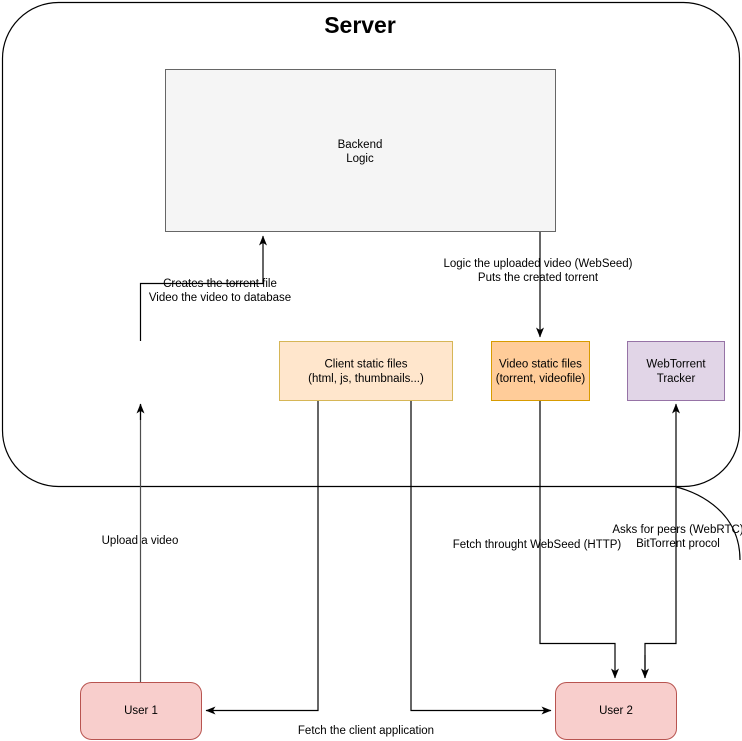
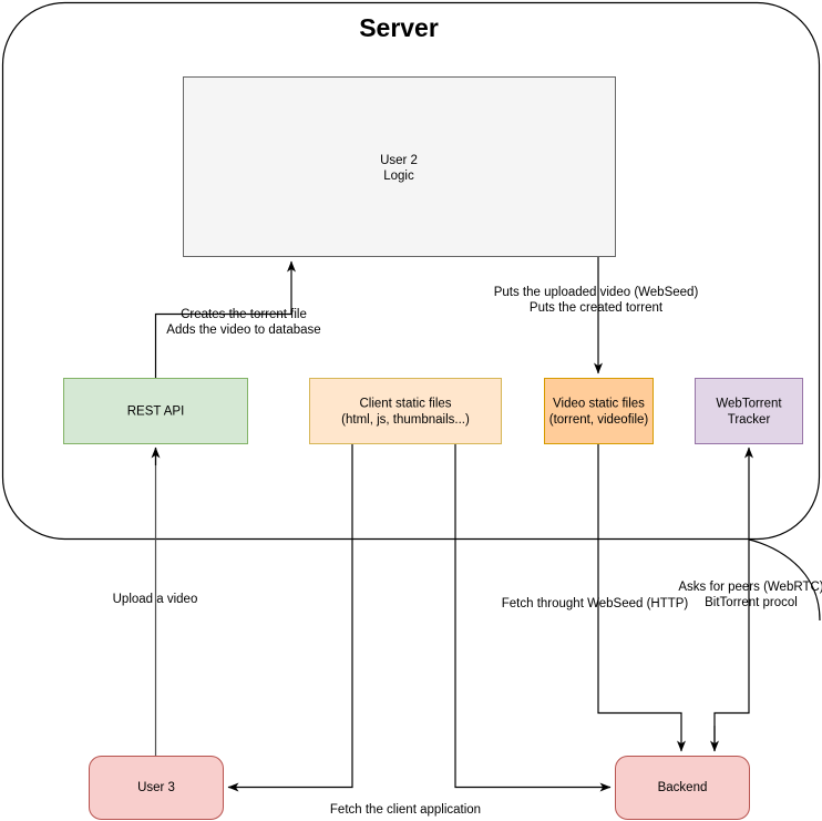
  Server
- Backend
+ User 2
  Logic
+ REST API
  Client static files
  (html, js, thumbnails...)
  Video static files
  (torrent, videofile)
  WebTorrent
  Tracker
- User 1
+ User 3
- User 2
+ Backend
  Creates the torrent file
- Video the video to database
+ Adds the video to database
- Logic the uploaded video (WebSeed)
+ Puts the uploaded video (WebSeed)
  Puts the created torrent
  Upload a video
  Fetch throught WebSeed (HTTP)
  Asks for peers (WebRTC
  BitTorrent procol
  Fetch the client application
